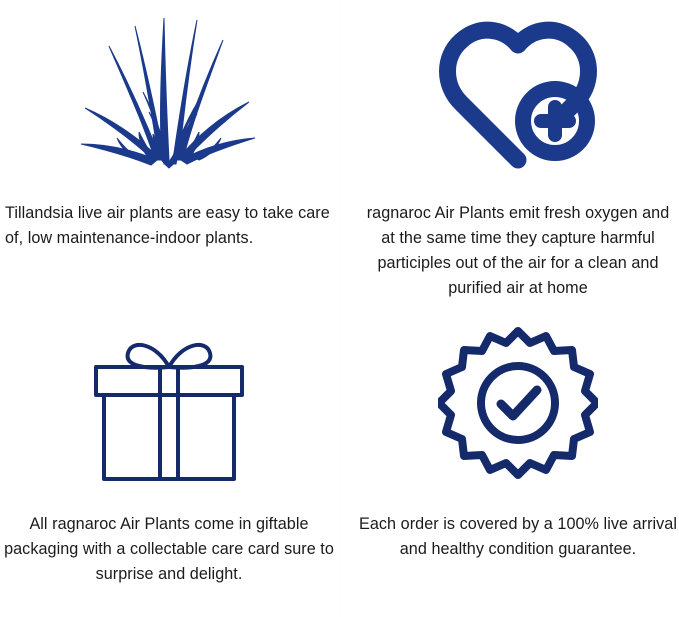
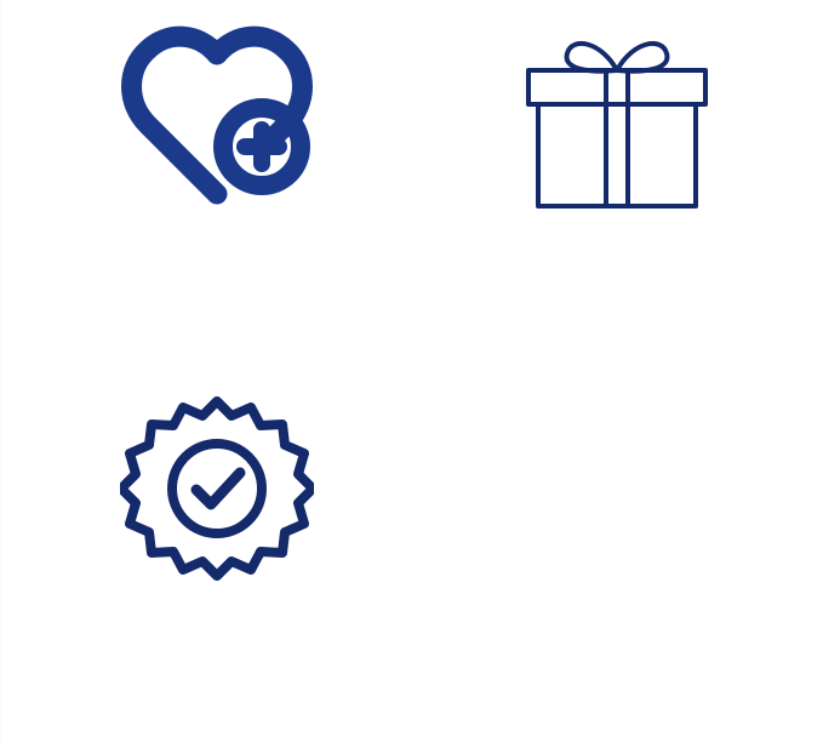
- Tillandsia live air plants are easy to take care of, low maintenance-indoor plants.
- ragnaroc Air Plants emit fresh oxygen and at the same time they capture harmful participles out of the air for a clean and purified air at home
- All ragnaroc Air Plants come in giftable packaging with a collectable care card sure to surprise and delight.
- Each order is covered by a 100% live arrival and healthy condition guarantee.
